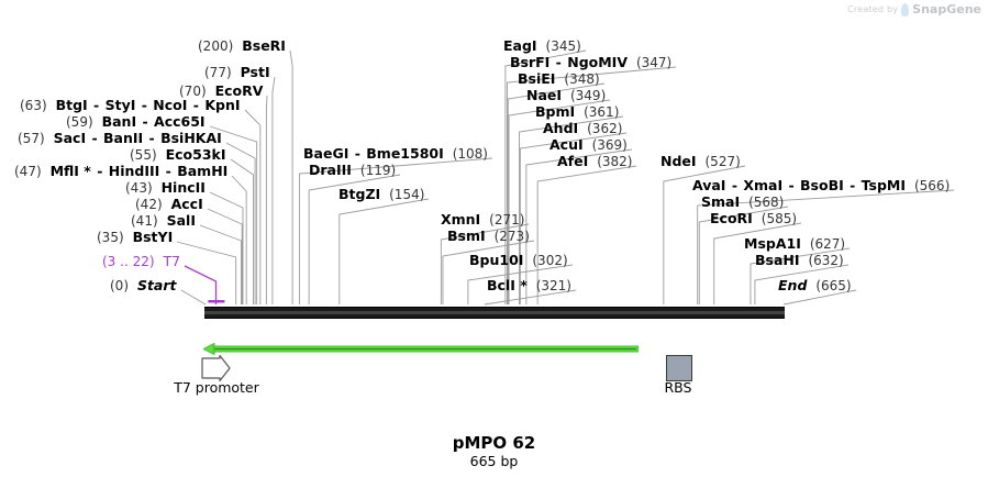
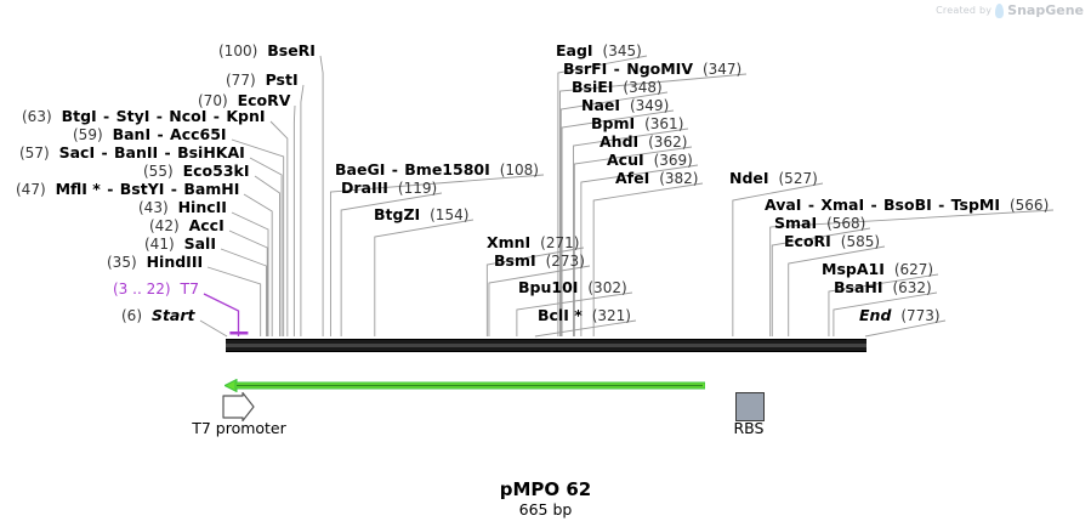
  Created by
  SnapGene
- (200) BseRI
+ (100) BseRI
  (77) PstI
  (70) EcoRV
  (63) BtgI - StyI - NcoI - KpnI
  (59) BanI - Acc65I
  (57) SacI - BanII - BsiHKAI
  (55) Eco53kI
- (47) MflI * - HindIII - BamHI
+ (47) MflI * - BstYI - BamHI
  (43) HincII
  (42) AccI
  (41) SalI
- (35) BstYI
+ (35) HindIII
  (3 .. 22) T7
- (0) Start
+ (6) Start
  BaeGI - Bme1580I (108)
  DraIII (119)
  BtgZI (154)
  XmnI (271)
  BsmI (273)
  Bpu10I (302)
  BclI * (321)
  EagI (345)
  BsrFI - NgoMIV (347)
  BsiEI (348)
  NaeI (349)
  BpmI (361)
  AhdI (362)
  AcuI (369)
  AfeI (382)
  NdeI (527)
  AvaI - XmaI - BsoBI - TspMI (566)
  SmaI (568)
  EcoRI (585)
  MspA1I (627)
  BsaHI (632)
- End (665)
+ End (773)
  T7 promoter
  RBS
  pMPO 62
  665 bp
